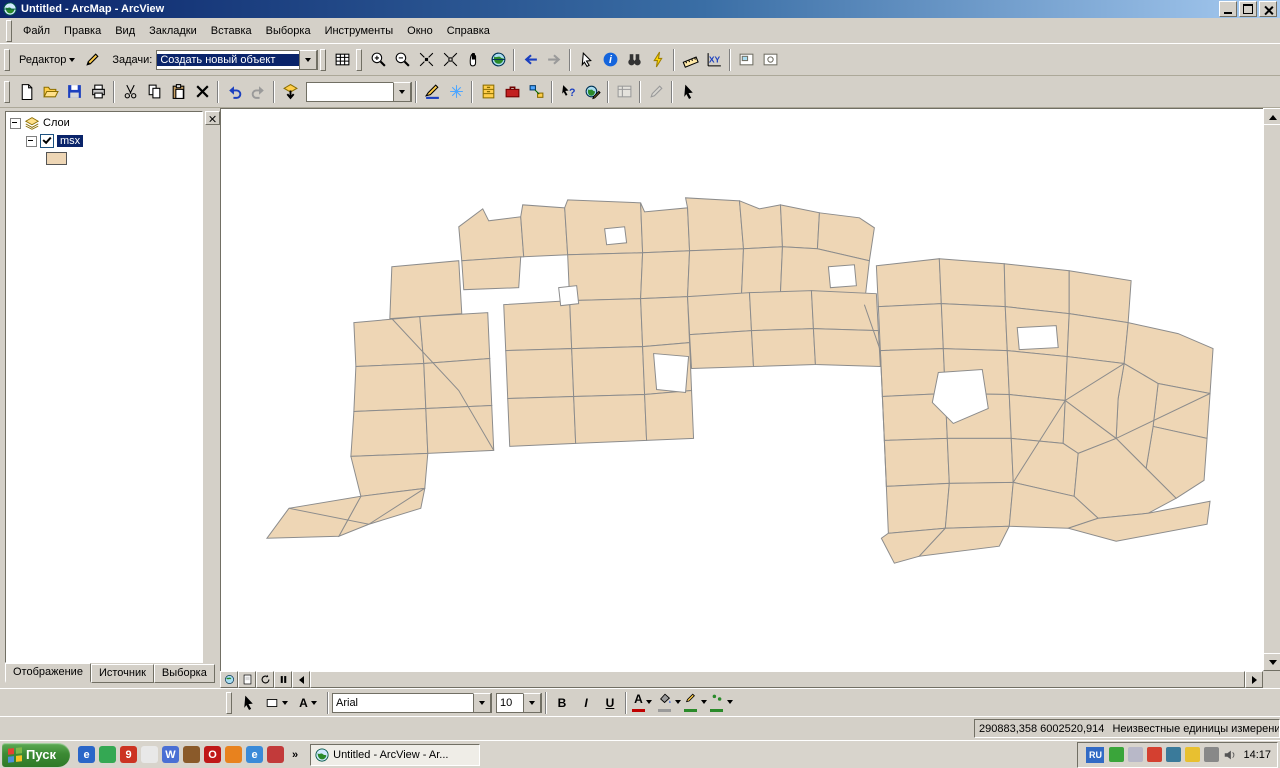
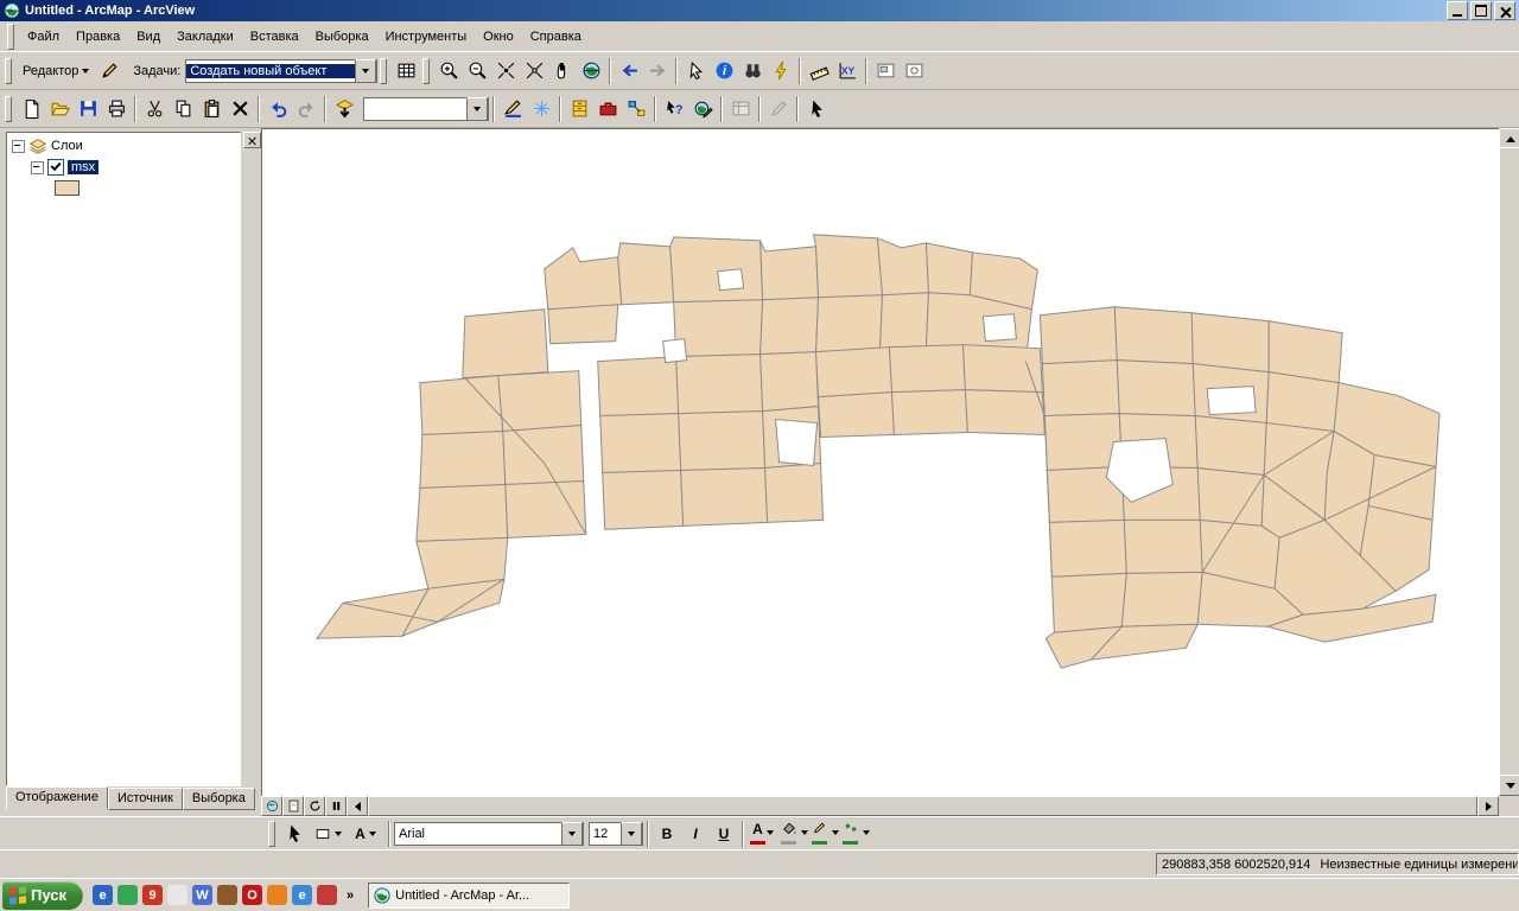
  Untitled - ArcMap - ArcView
  Файл
  Правка
  Вид
  Закладки
  Вставка
  Выборка
  Инструменты
  Окно
  Справка
  Редактор
  Задачи:
  Создать новый объект
  i
  XY
  ?
  Слои
  msx
  Отображение
  Источник
  Выборка
  A
  Arial
- 10
+ 12
  B
  I
  U
  A
  290883,358 6002520,914 Неизвестные единицы измерени
  Пуск
  e
  9
  W
  O
  e
  »
- Untitled - ArcView - Ar...
+ Untitled - ArcMap - Ar...
- RU
- 14:17
